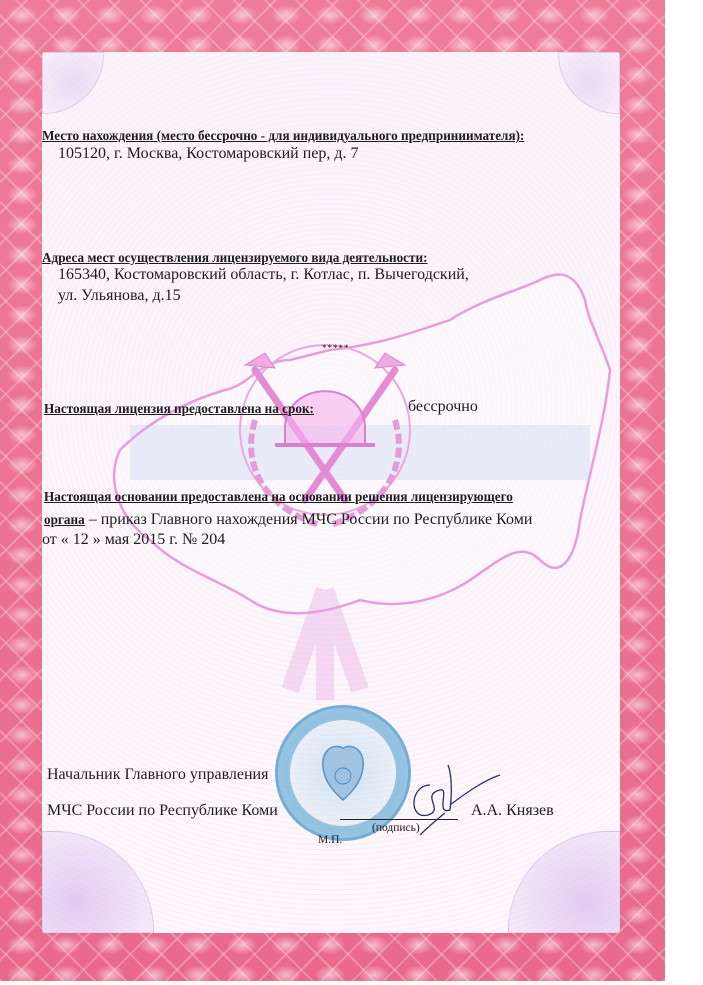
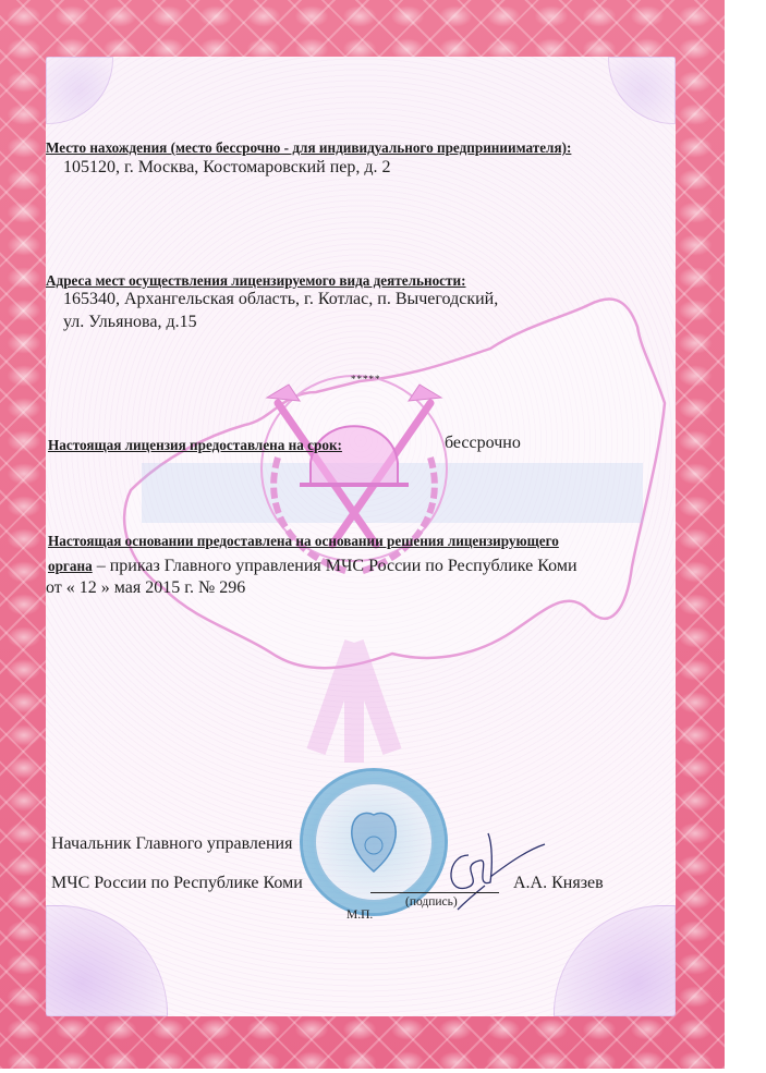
  Место нахождения (место бессрочно - для индивидуального предприниимателя):
- 105120, г. Москва, Костомаровский пер, д. 7
+ 105120, г. Москва, Костомаровский пер, д. 2
  Адреса мест осуществления лицензируемого вида деятельности:
- 165340, Костомаровский область, г. Котлас, п. Вычегодский,
+ 165340, Архангельская область, г. Котлас, п. Вычегодский,
  ул. Ульянова, д.15
  *****
  Настоящая лицензия предоставлена на срок:
  бессрочно
  Настоящая основании предоставлена на основании решения лицензирующего
- органа – приказ Главного нахождения МЧС России по Республике Коми
+ органа – приказ Главного управления МЧС России по Республике Коми
- от « 12 » мая 2015 г. № 204
+ от « 12 » мая 2015 г. № 296
  Начальник Главного управления
  МЧС России по Республике Коми
  А.А. Князев
  (подпись)
  М.П.
